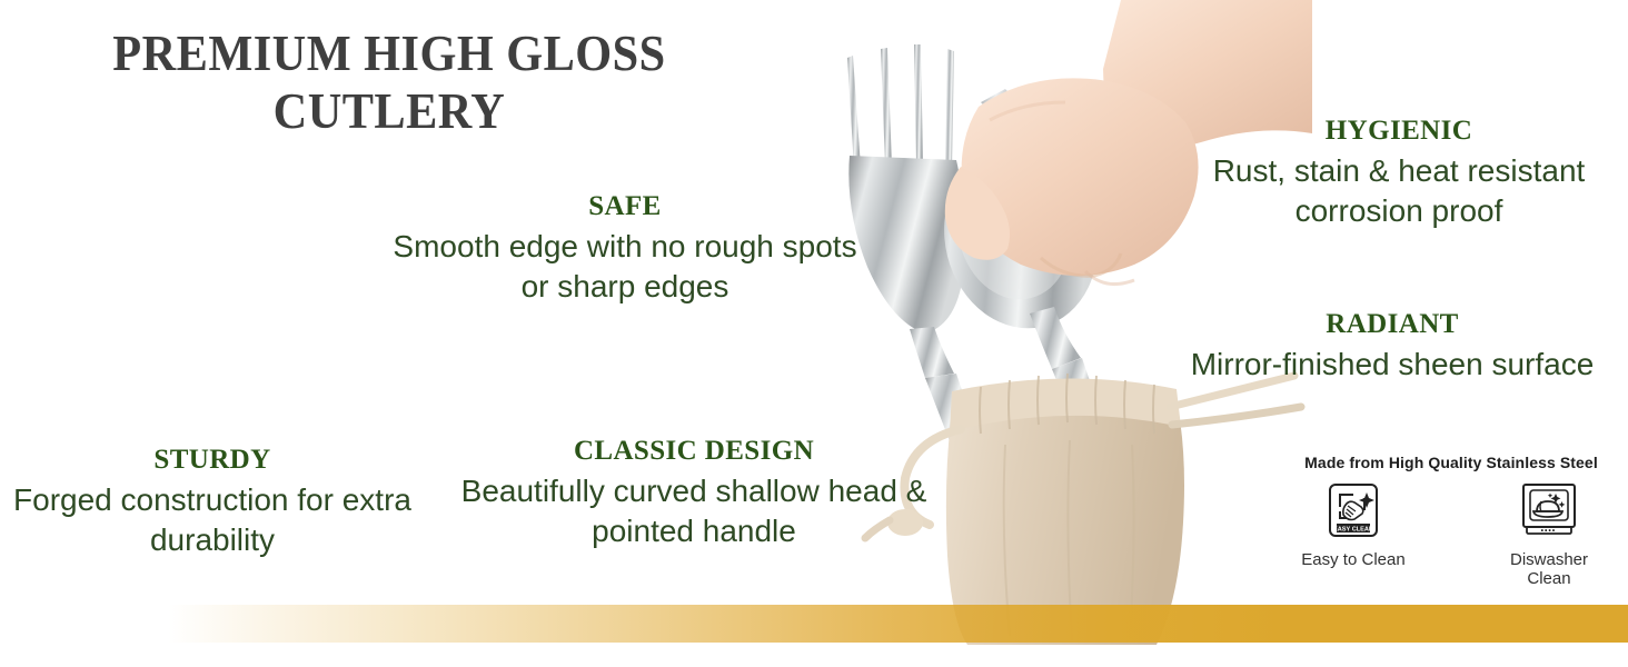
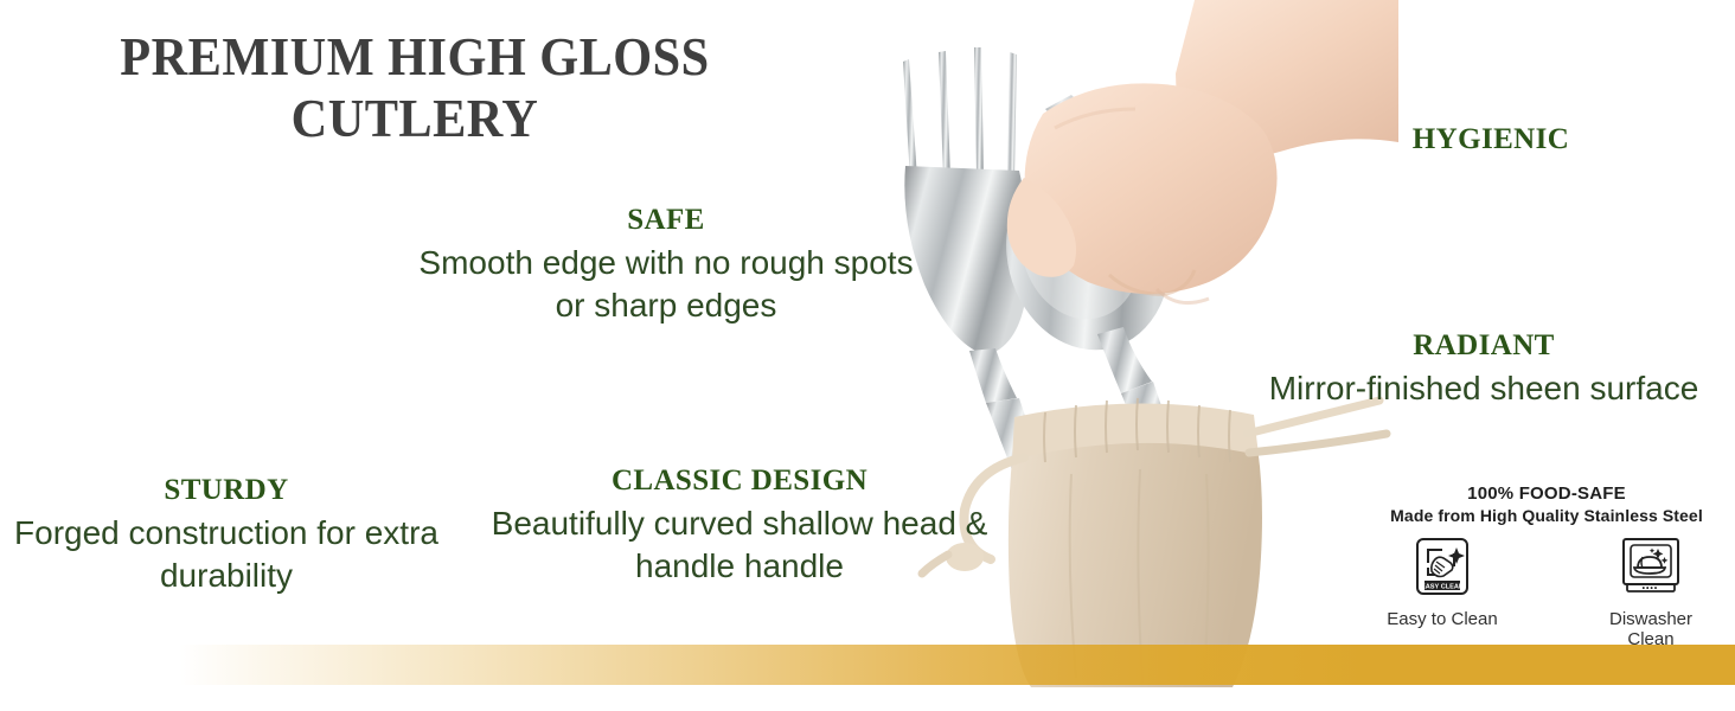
  PREMIUM HIGH GLOSS
  CUTLERY
  SAFE
  Smooth edge with no rough spots or sharp edges
  HYGIENIC
- Rust, stain & heat resistant corrosion proof
  RADIANT
  Mirror-finished sheen surface
  STURDY
  Forged construction for extra durability
  CLASSIC DESIGN
- Beautifully curved shallow head & pointed handle
+ Beautifully curved shallow head & handle handle
+ 100% FOOD-SAFE
  Made from High Quality Stainless Steel
  Easy to Clean
  Diswasher Clean
